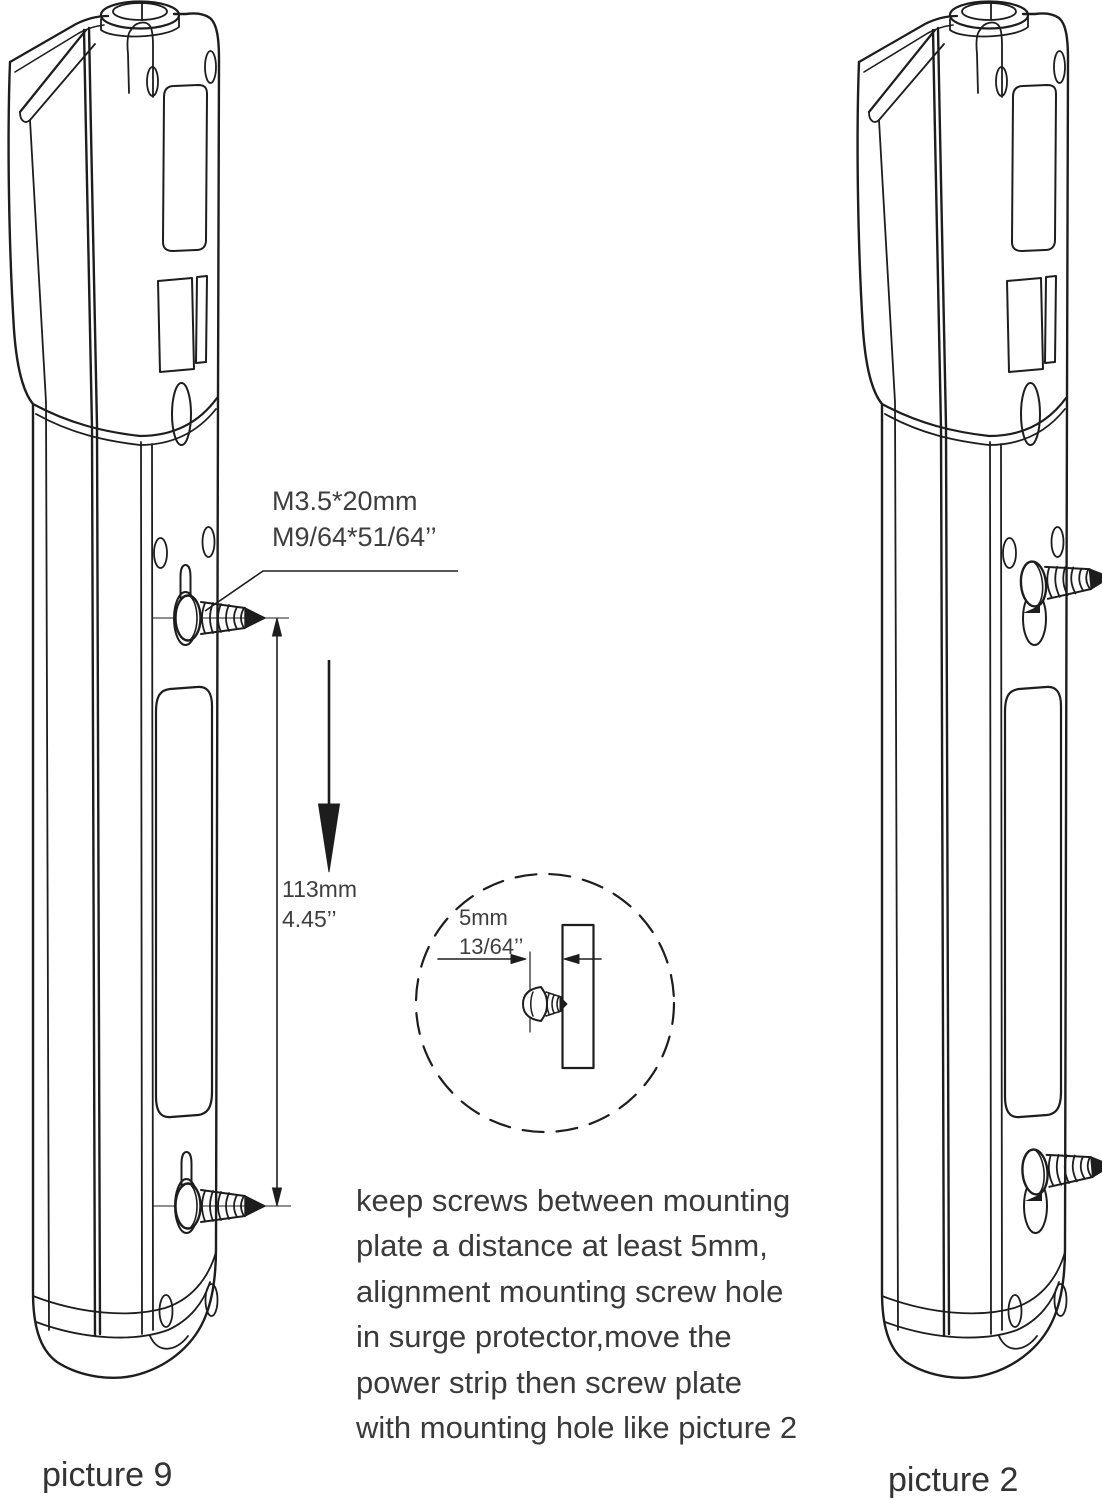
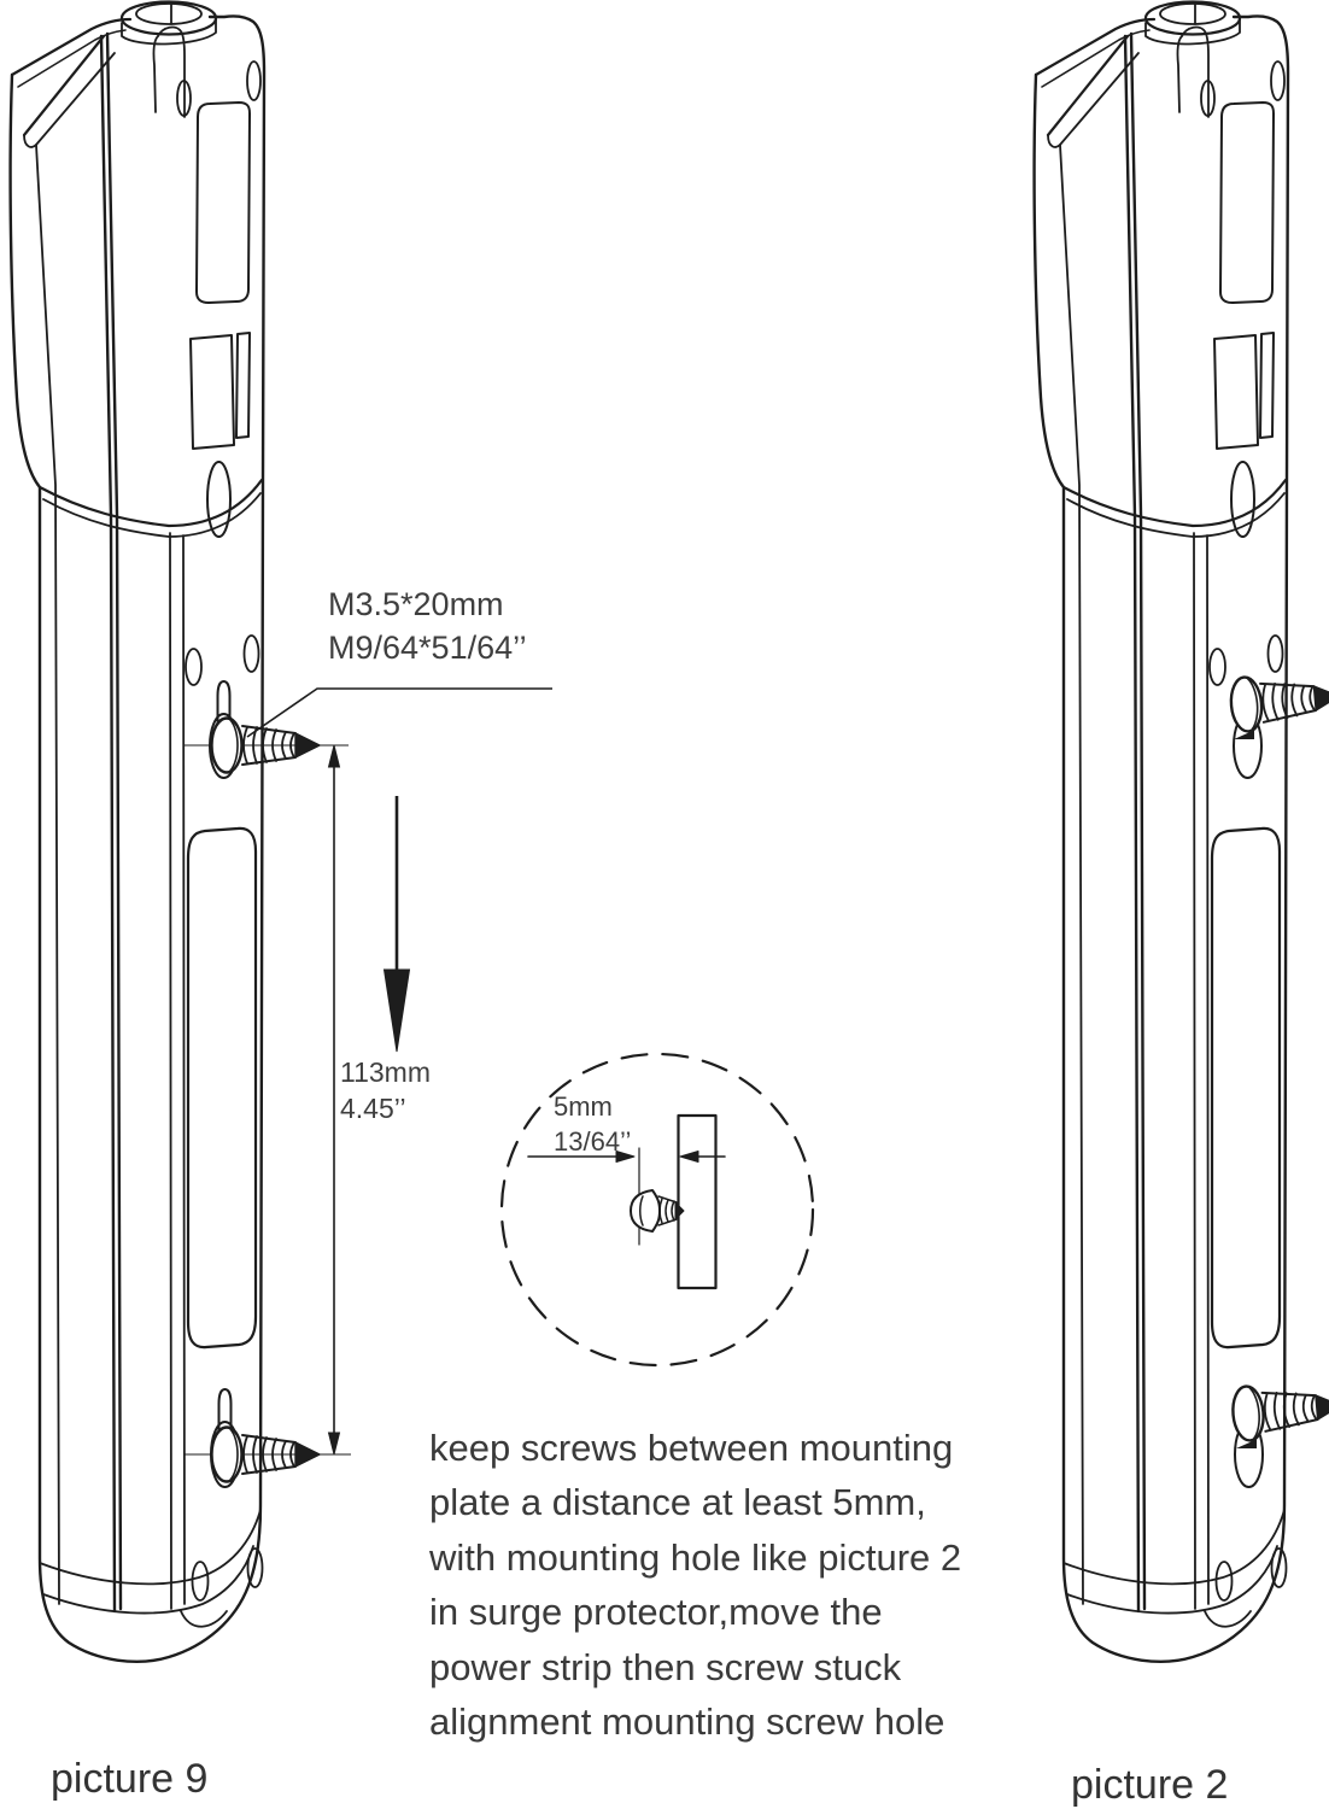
  M3.5*20mm
  M9/64*51/64’’
  113mm
  4.45’’
  5mm
  13/64’’
  keep screws between mounting
  plate a distance at least 5mm,
- alignment mounting screw hole
+ with mounting hole like picture 2
  in surge protector,move the
- power strip then screw plate
+ power strip then screw stuck
- with mounting hole like picture 2
+ alignment mounting screw hole
  picture 9
  picture 2
